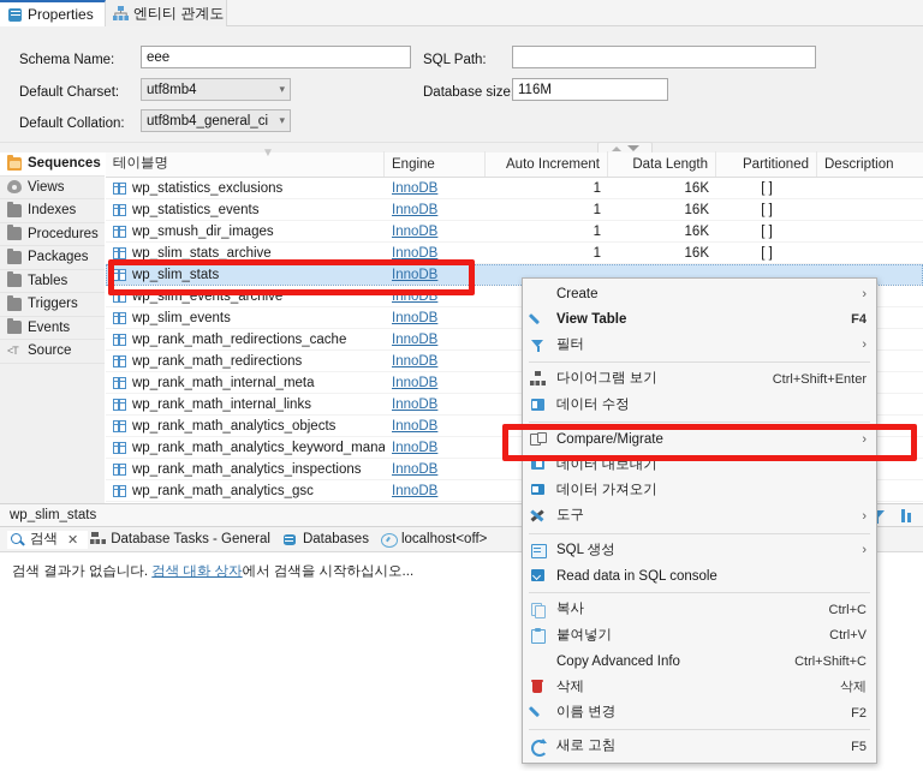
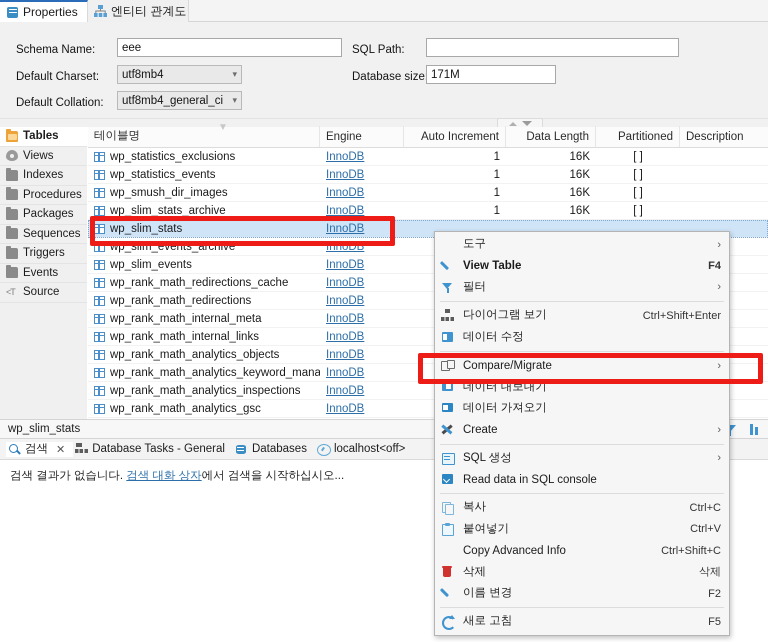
  Properties
  엔티티 관계도
  Schema Name:
  eee
  Default Charset:
  utf8mb4
  ▾
  Default Collation:
  utf8mb4_general_ci
  ▾
  SQL Path:
  Database size
- 116M
+ 171M
- Sequences
+ Tables
  Views
  Indexes
  Procedures
  Packages
- Tables
+ Sequences
  Triggers
  Events
  <T
  Source
  테이블명
  ▼
  Engine
  Auto Increment
  Data Length
  Partitioned
  Description
  wp_statistics_exclusions
  InnoDB
  1
  16K
  [ ]
  wp_statistics_events
  InnoDB
  1
  16K
  [ ]
  wp_smush_dir_images
  InnoDB
  1
  16K
  [ ]
  wp_slim_stats_archive
  InnoDB
  1
  16K
  [ ]
  wp_slim_stats
  InnoDB
  wp_slim_events_archive
  InnoDB
  wp_slim_events
  InnoDB
  wp_rank_math_redirections_cache
  InnoDB
  wp_rank_math_redirections
  InnoDB
  wp_rank_math_internal_meta
  InnoDB
  wp_rank_math_internal_links
  InnoDB
  wp_rank_math_analytics_objects
  InnoDB
  wp_rank_math_analytics_keyword_mana
  InnoDB
  wp_rank_math_analytics_inspections
  InnoDB
  wp_rank_math_analytics_gsc
  InnoDB
  wp_slim_stats
  검색
  ✕
  Database Tasks - General
  Databases
  localhost<off>
  검색 결과가 없습니다. 검색 대화 상자에서 검색을 시작하십시오...
- Create
+ 도구
  ›
  View Table
  F4
  필터
  ›
  다이어그램 보기
  Ctrl+Shift+Enter
  데이터 수정
  Compare/Migrate
  ›
  데이터 내보내기
  데이터 가져오기
- 도구
+ Create
  ›
  SQL 생성
  ›
  Read data in SQL console
  복사
  Ctrl+C
  붙여넣기
  Ctrl+V
  Copy Advanced Info
  Ctrl+Shift+C
  삭제
  삭제
  이름 변경
  F2
  새로 고침
  F5
